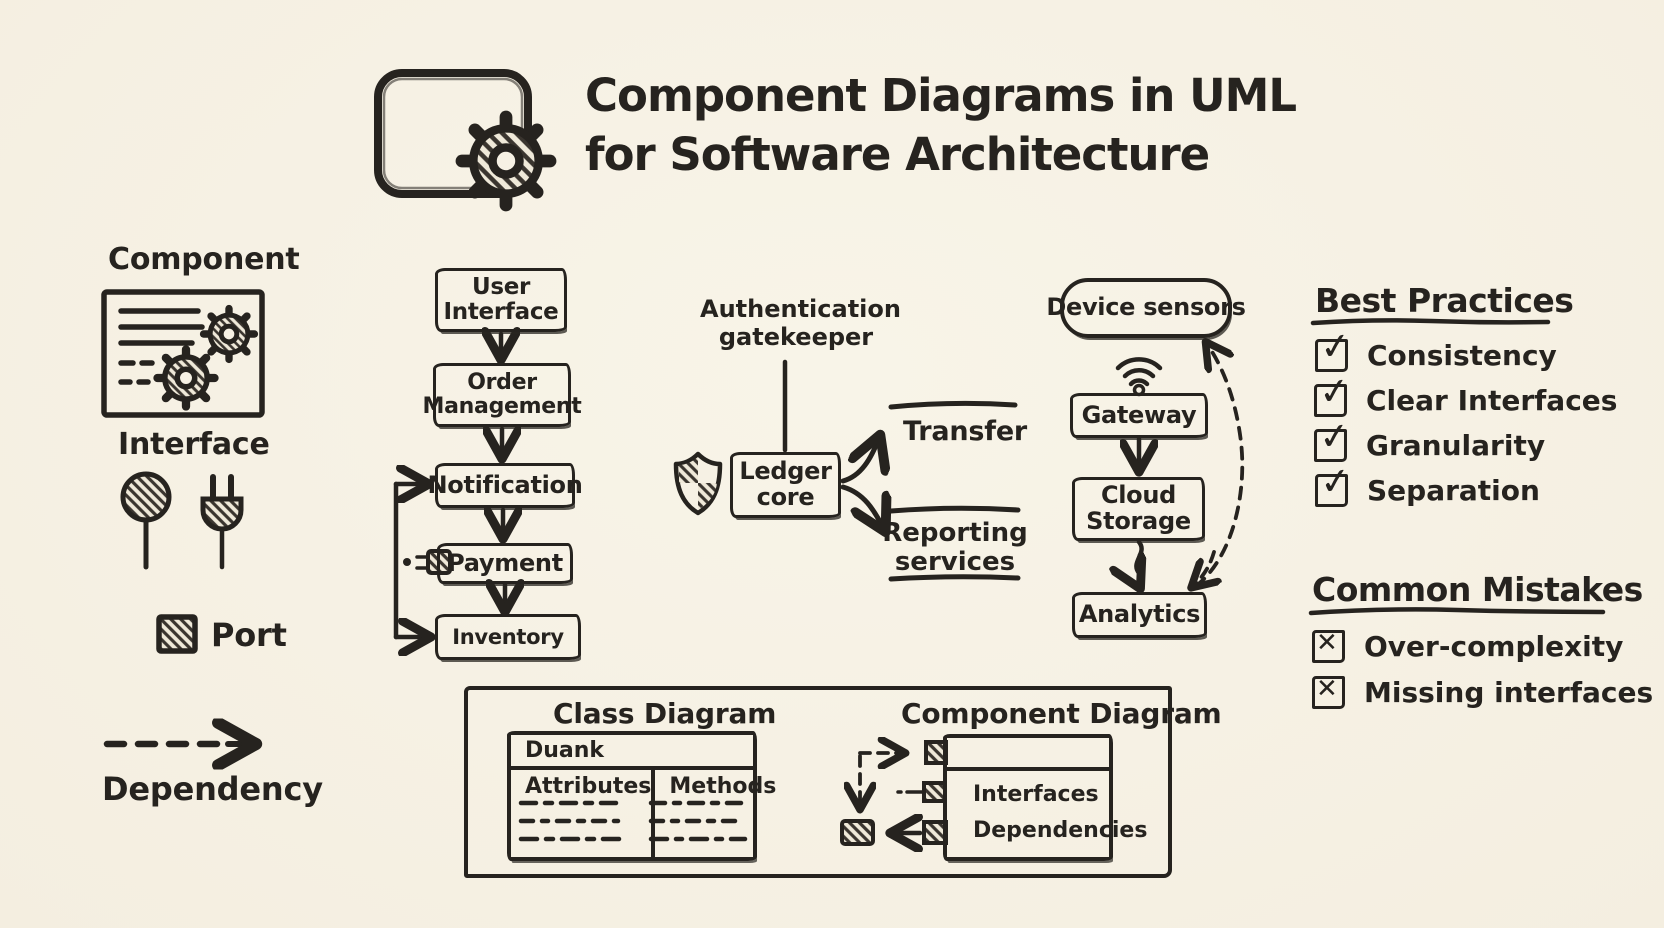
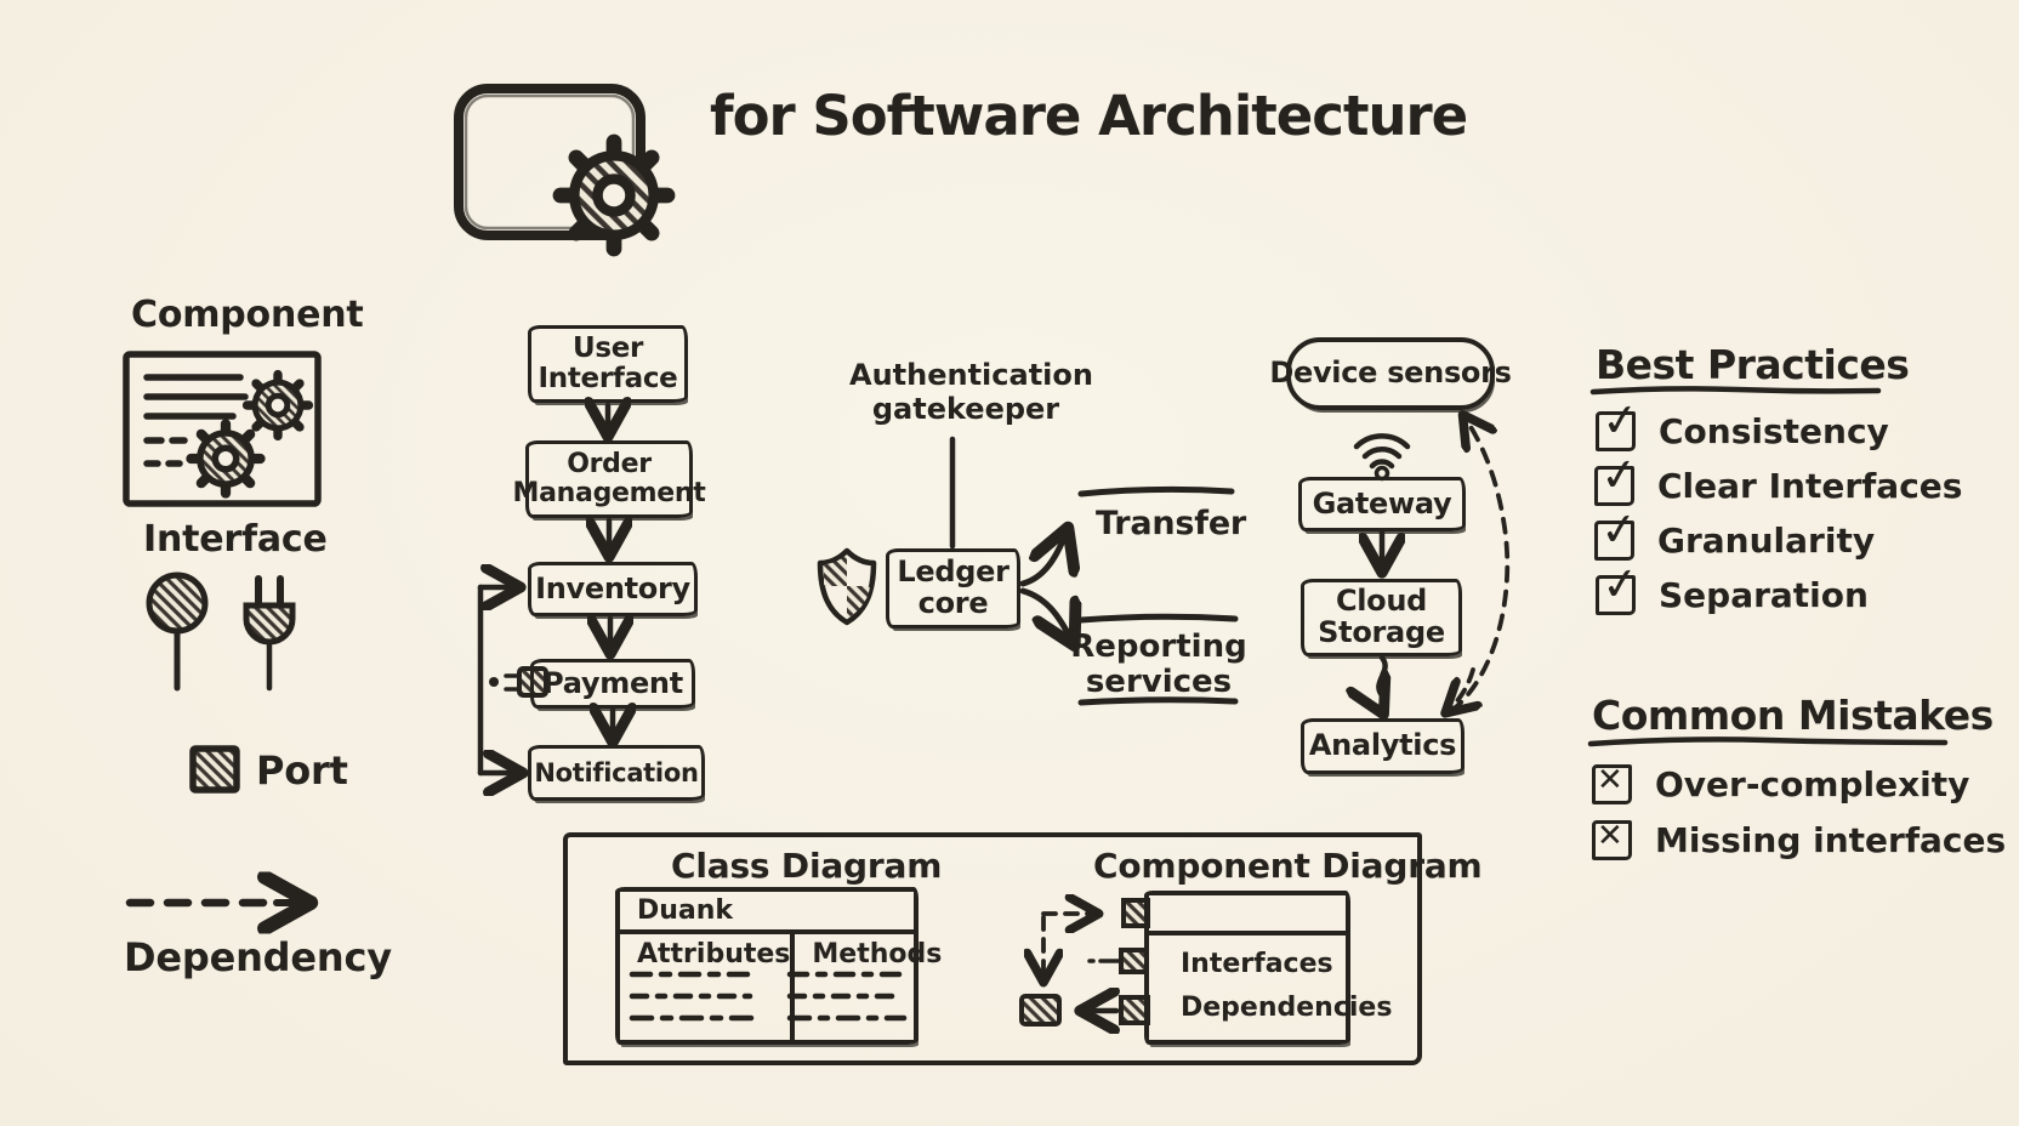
- Component Diagrams in UML
  for Software Architecture
  Component
  Interface
  Port
  Dependency
  User Interface
  Order Management
- Notification
+ Inventory
  Payment
- Inventory
+ Notification
  Authentication gatekeeper
  Ledger core
  Transfer
  Reporting services
  Device sensors
  Gateway
  Cloud Storage
  Analytics
  Best Practices
  Consistency
  Clear Interfaces
  Granularity
  Separation
  Common Mistakes
  ✕
  Over-complexity
  ✕
  Missing interfaces
  Class Diagram
  Duank
  Attributes
  Methods
  Component Diagram
  Interfaces
  Dependencies
